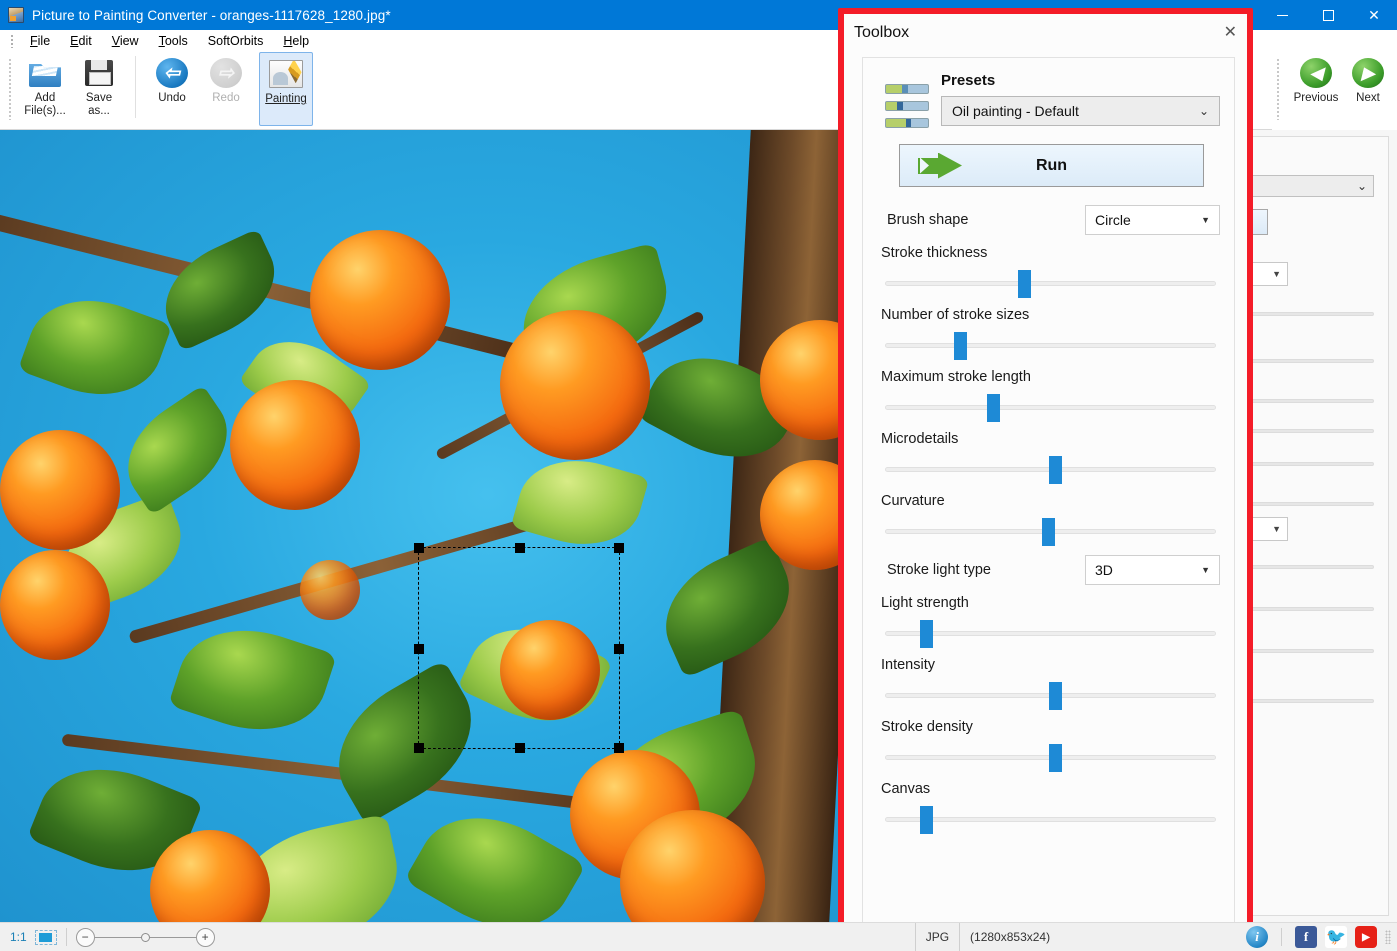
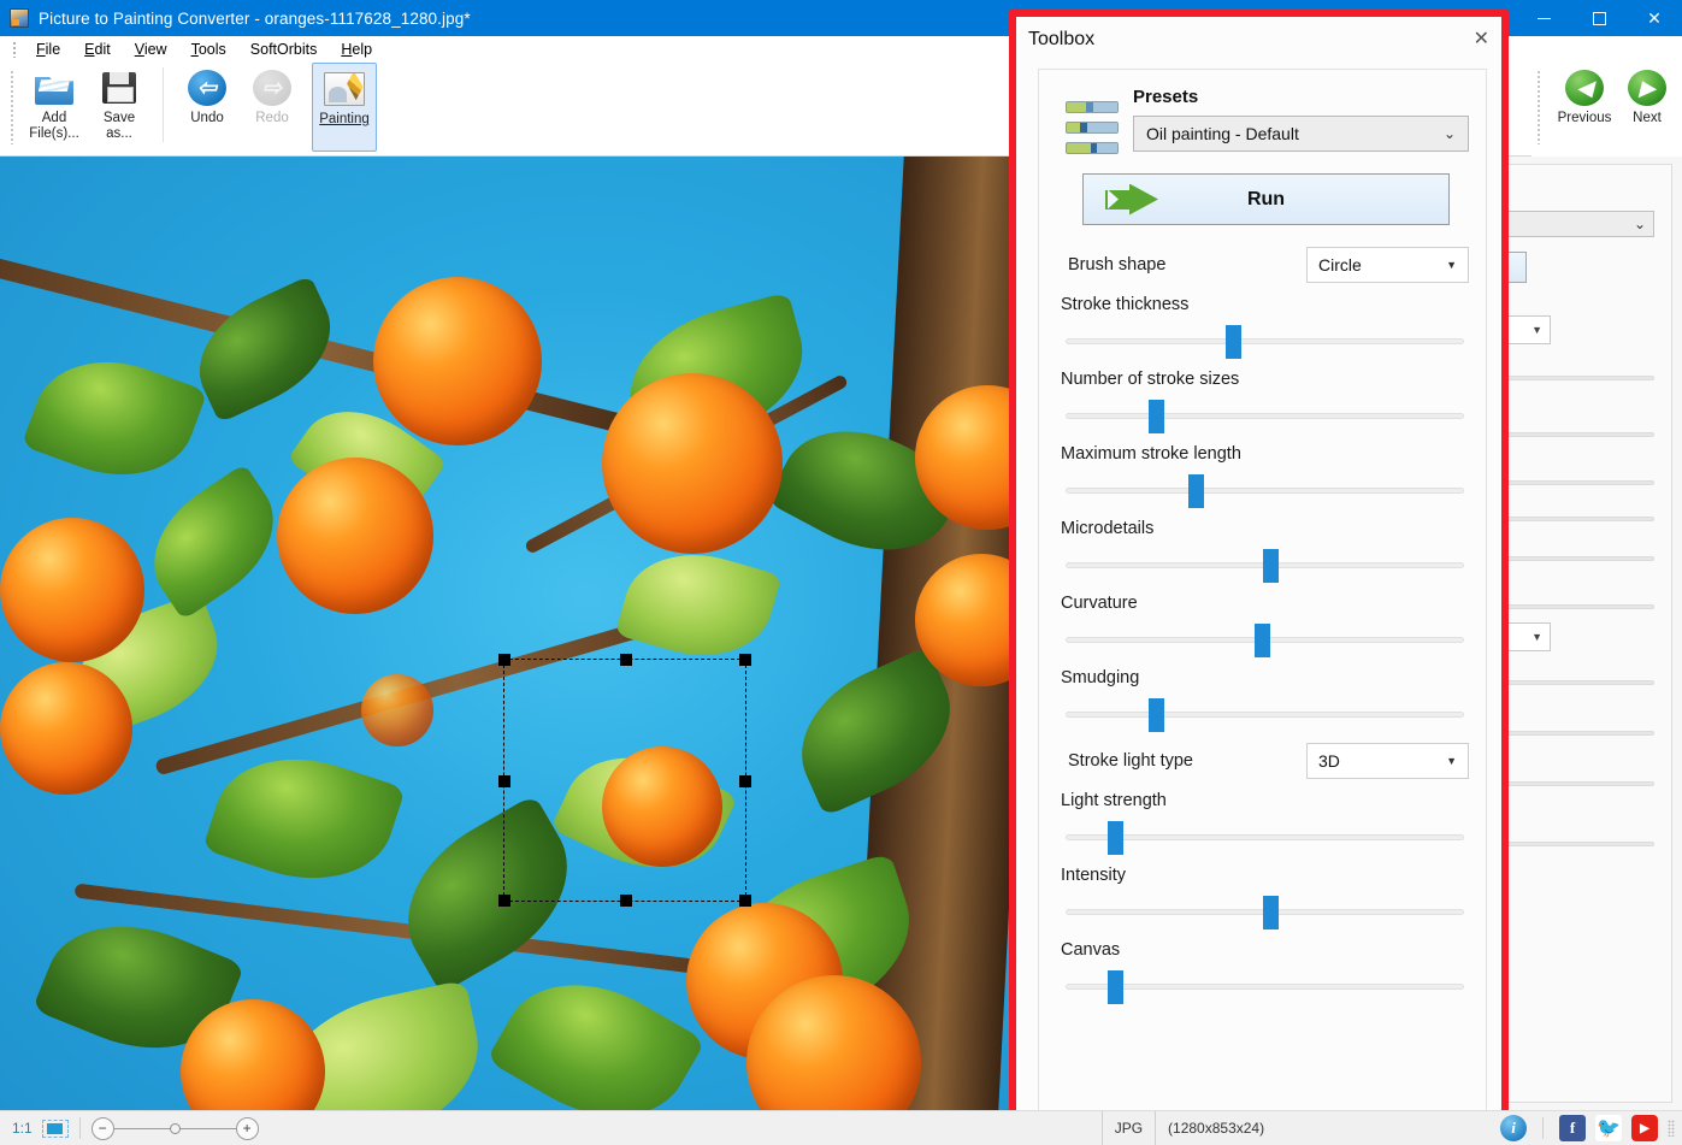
  Picture to Painting Converter - oranges-1117628_1280.jpg*
  ✕
  File
  Edit
  View
  Tools
  SoftOrbits
  Help
  Add
  File(s)...
  Save
  as...
  ⇦
  Undo
  ⇨
  Redo
  Painting
  ◀
  Previous
  ▶
  Next
  ⌄
  ▼
  ▼
  Toolbox
  ✕
  Presets
  Oil painting - Default
  ⌄
  Run
  Brush shape
  Circle
  ▼
  Stroke thickness
  Number of stroke sizes
  Maximum stroke length
  Microdetails
  Curvature
+ Smudging
  Stroke light type
  3D
  ▼
  Light strength
  Intensity
- Stroke density
  Canvas
  1:1
  −
  +
  JPG
  (1280x853x24)
  i
  f
  🐦
  ▶
